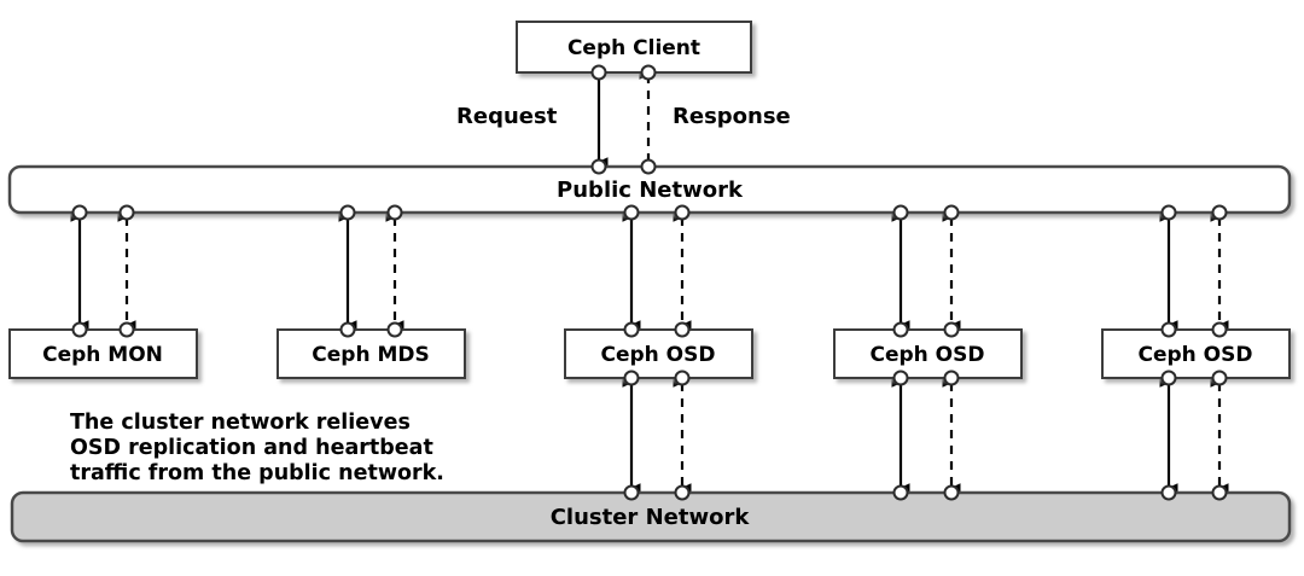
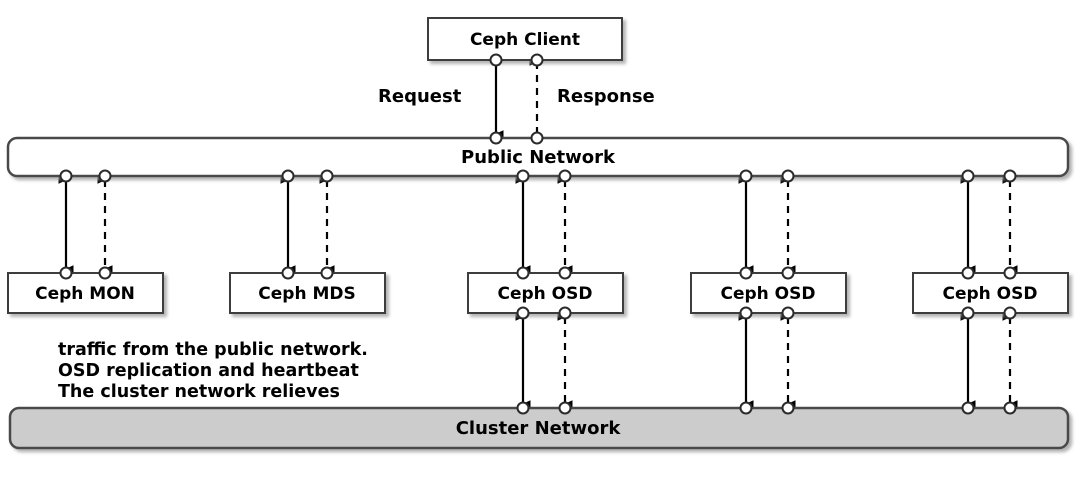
  Public Network
  Cluster Network
  Ceph Client
  Ceph MON
  Ceph MDS
  Ceph OSD
  Ceph OSD
  Ceph OSD
  Request
  Response
- The cluster network relieves
+ traffic from the public network.
  OSD replication and heartbeat
- traffic from the public network.
+ The cluster network relieves
